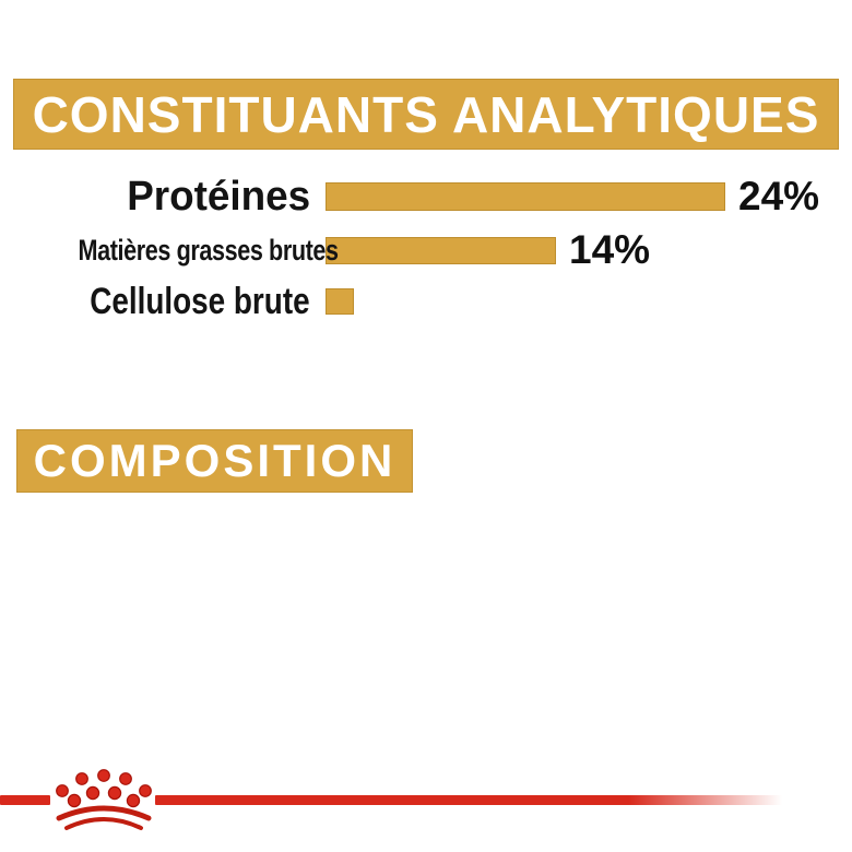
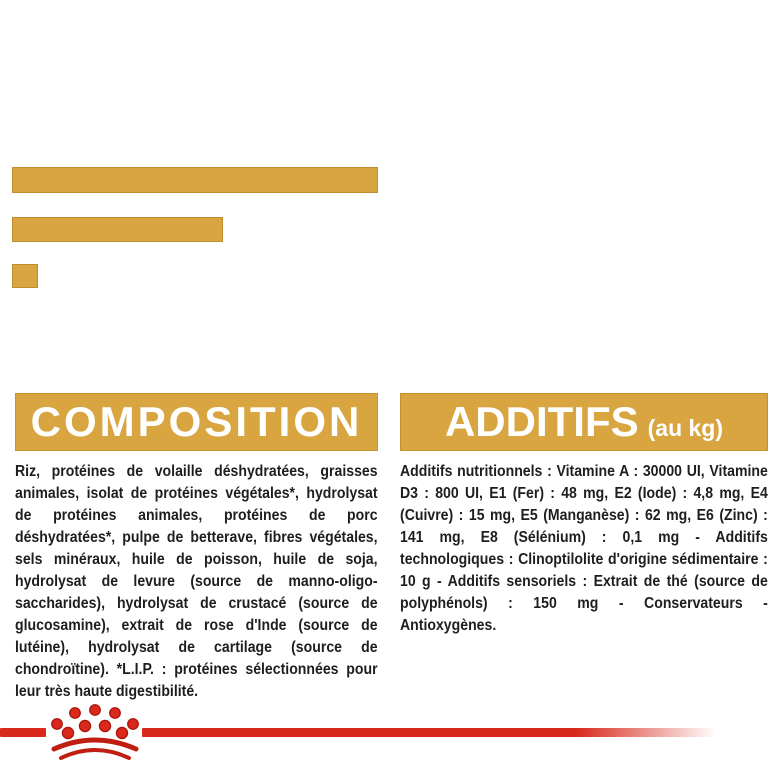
- CONSTITUANTS ANALYTIQUES
- Protéines
- 24%
- Matières grasses brutes
- 14%
- Cellulose brute
  COMPOSITION
+ Riz, protéines de volaille déshydratées, graisses animales, isolat de protéines végétales*, hydrolysat de protéines animales, protéines de porc déshydratées*, pulpe de betterave, fibres végétales, sels minéraux, huile de poisson, huile de soja, hydrolysat de levure (source de manno-oligo-saccharides), hydrolysat de crustacé (source de glucosamine), extrait de rose d'Inde (source de lutéine), hydrolysat de cartilage (source de chondroïtine). *L.I.P. : protéines sélectionnées pour leur très haute digestibilité.
+ ADDITIFS
+ (au kg)
+ Additifs nutritionnels : Vitamine A : 30000 UI, Vitamine D3 : 800 UI, E1 (Fer) : 48 mg, E2 (Iode) : 4,8 mg, E4 (Cuivre) : 15 mg, E5 (Manganèse) : 62 mg, E6 (Zinc) : 141 mg, E8 (Sélénium) : 0,1 mg - Additifs technologiques : Clinoptilolite d'origine sédimentaire : 10 g - Additifs sensoriels : Extrait de thé (source de polyphénols) : 150 mg - Conservateurs - Antioxygènes.
